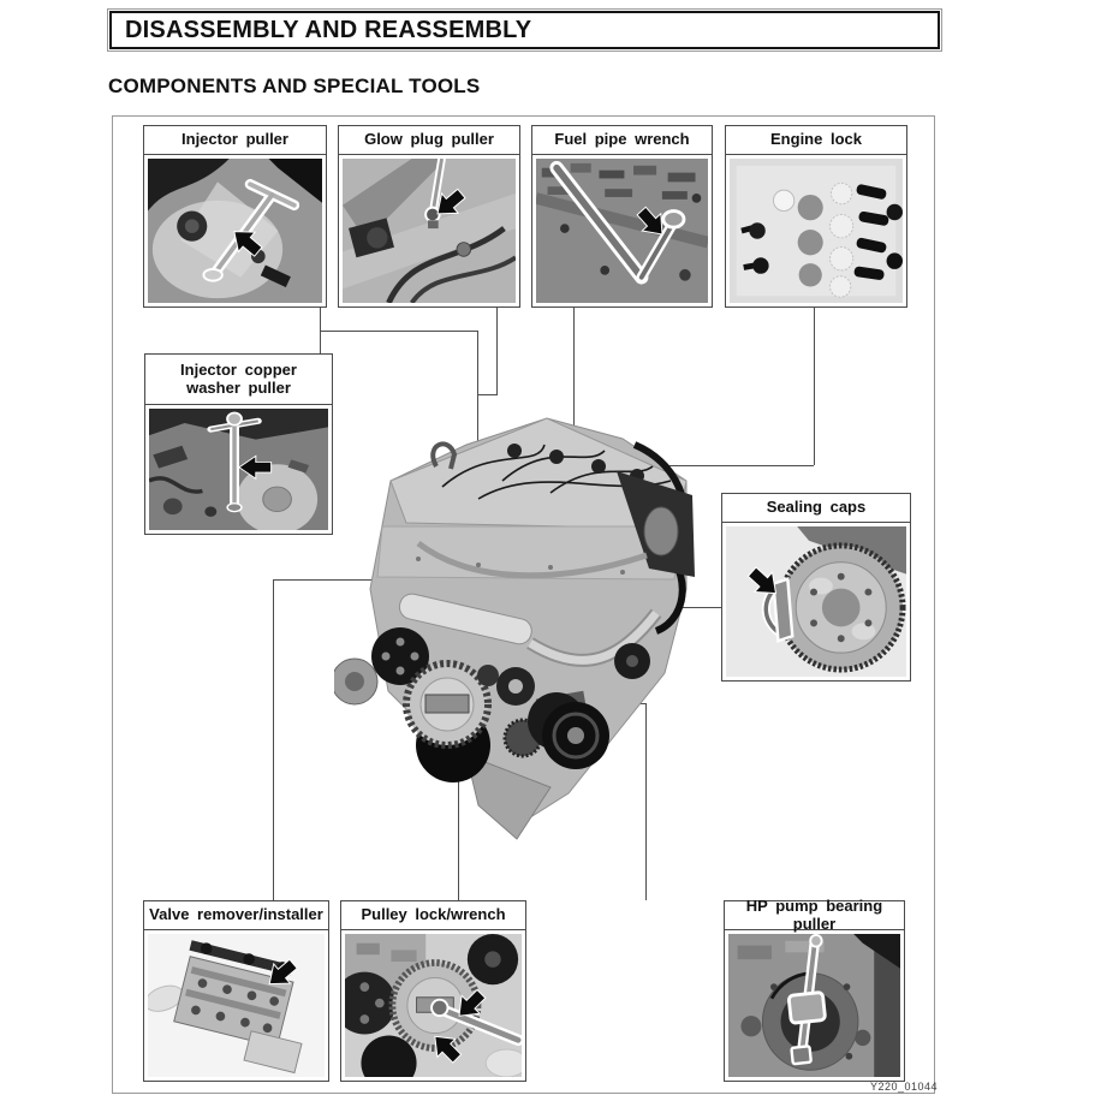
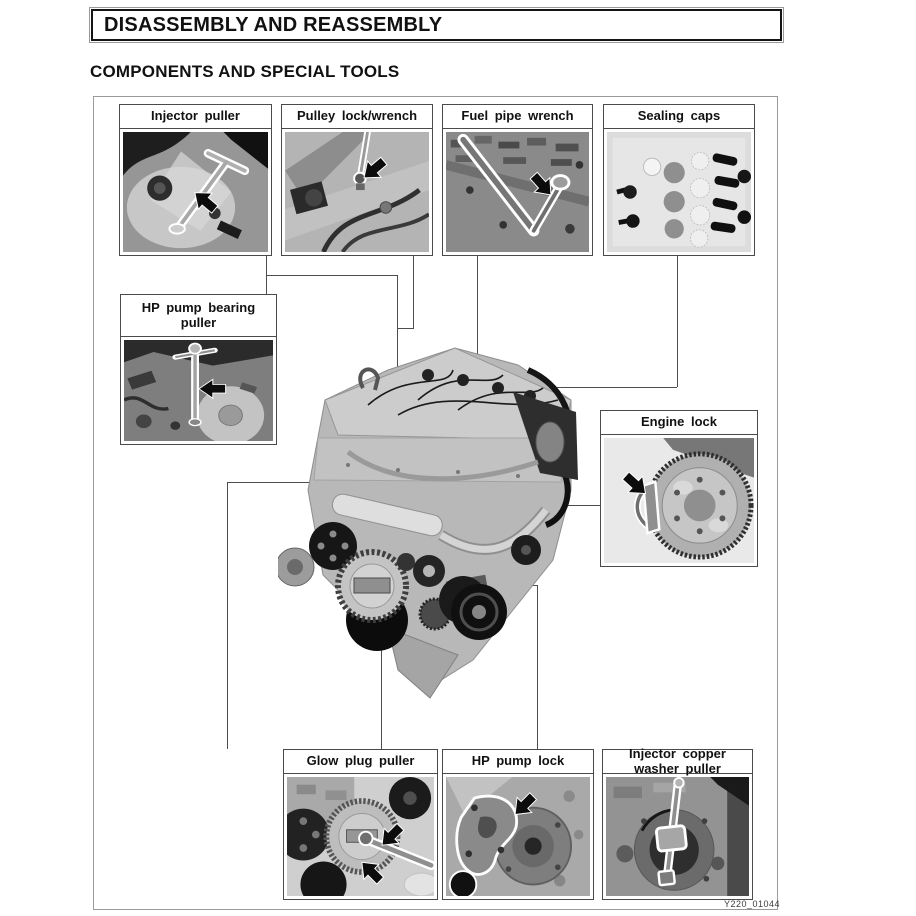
  DISASSEMBLY AND REASSEMBLY
  COMPONENTS AND SPECIAL TOOLS
  Injector puller
- Glow plug puller
+ Pulley lock/wrench
  Fuel pipe wrench
- Engine lock
+ Sealing caps
- Injector copper washer puller
+ HP pump bearing puller
- Sealing caps
+ Engine lock
- Valve remover/installer
- Pulley lock/wrench
+ Glow plug puller
+ HP pump lock
- HP pump bearing puller
+ Injector copper washer puller
  Y220_01044
